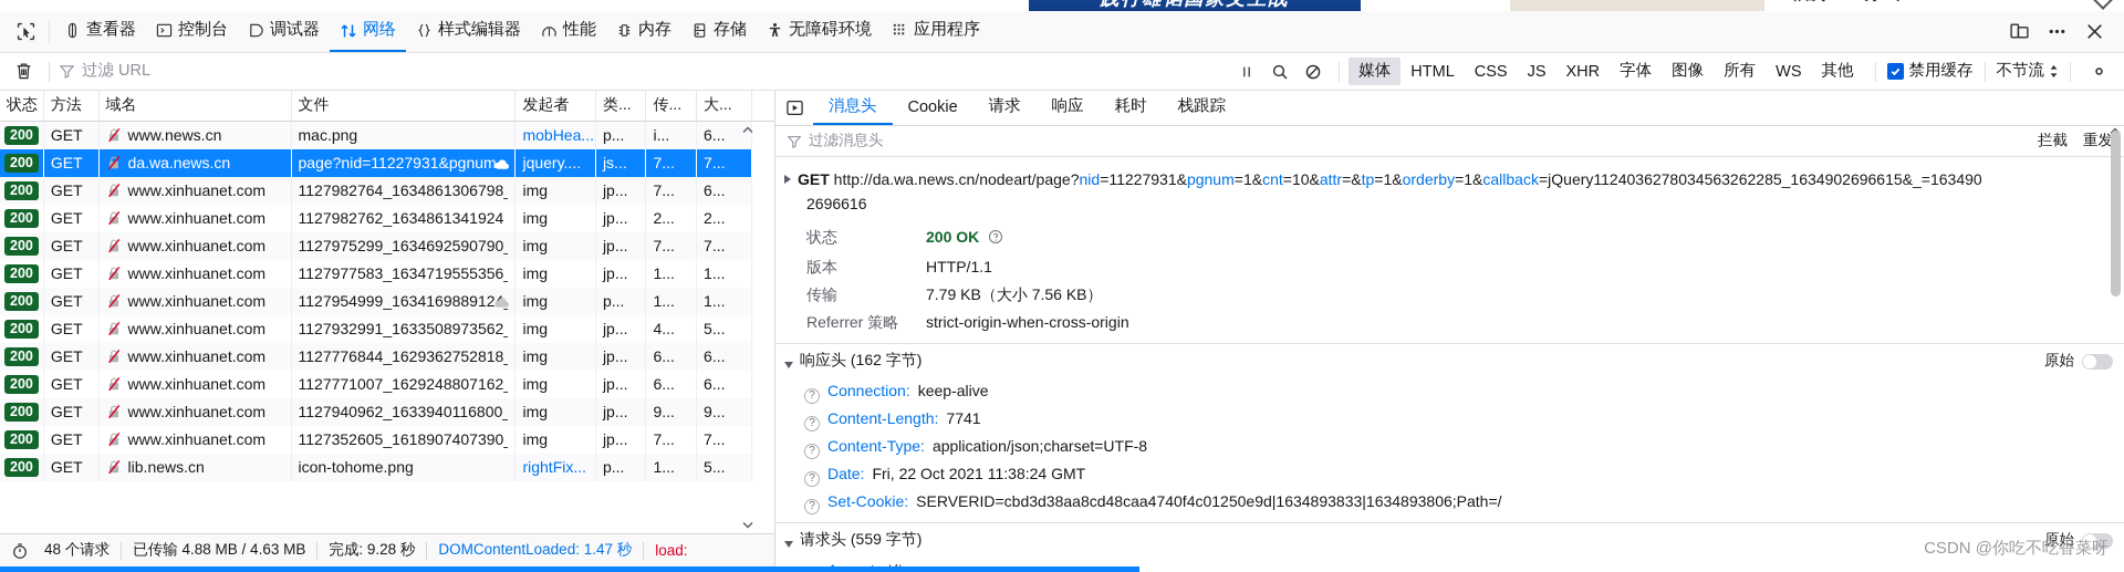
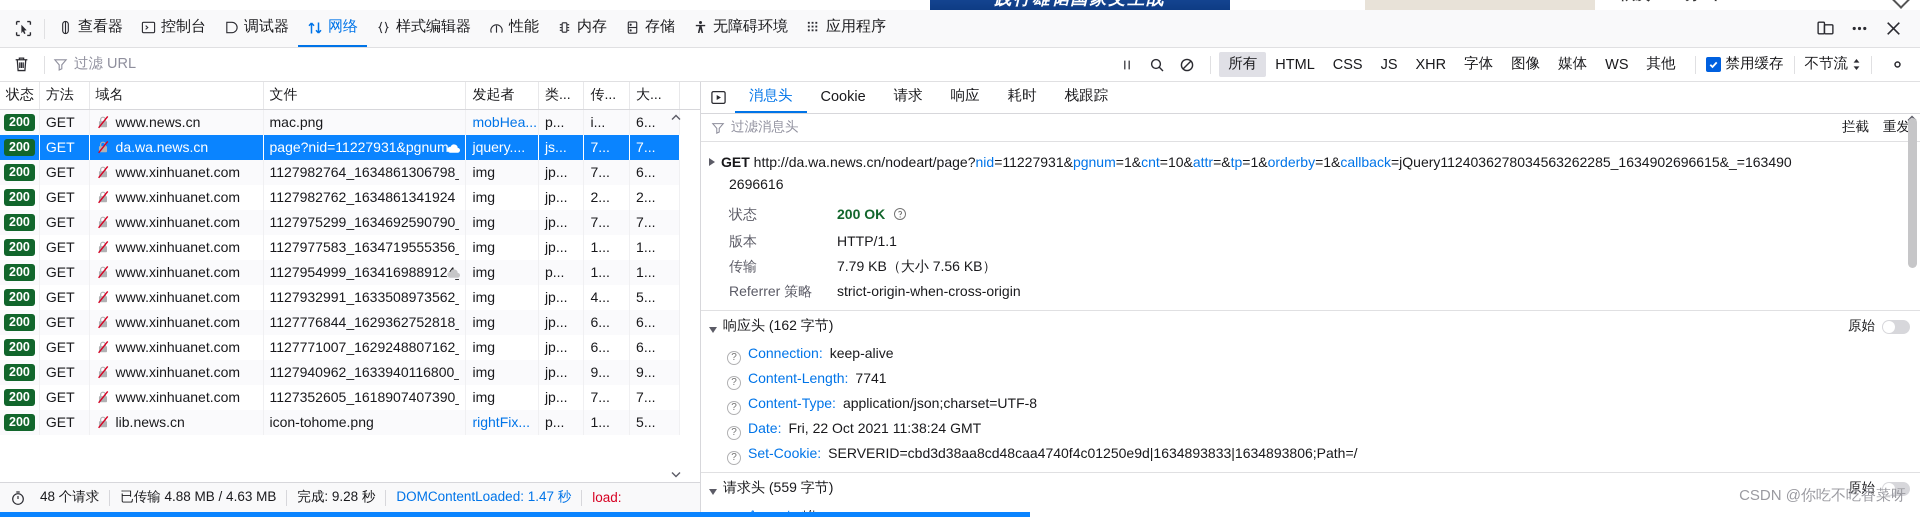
  查看器
  控制台
  调试器
  网络
  样式编辑器
  性能
  内存
  存储
  无障碍环境
  应用程序
  过滤 URL
- 媒体
+ 所有
  HTML
  CSS
  JS
  XHR
  字体
  图像
- 所有
+ 媒体
  WS
  其他
  禁用缓存
  不节流
  状态	方法	域名	文件	发起者	类...	传...	大...
  200	GET	www.news.cn	mac.png	mobHea...	p...	i...	6...
  200	GET	da.wa.news.cn	page?nid=11227931&pgnum	jquery....	js...	7...	7...
  200	GET	www.xinhuanet.com	1127982764_1634861306798_	img	jp...	7...	6...
  200	GET	www.xinhuanet.com	1127982762_1634861341924	img	jp...	2...	2...
  200	GET	www.xinhuanet.com	1127975299_1634692590790_	img	jp...	7...	7...
  200	GET	www.xinhuanet.com	1127977583_1634719555356_	img	jp...	1...	1...
  200	GET	www.xinhuanet.com	1127954999_163416988912_	img	p...	1...	1...
  200	GET	www.xinhuanet.com	1127932991_1633508973562_	img	jp...	4...	5...
  200	GET	www.xinhuanet.com	1127776844_1629362752818_	img	jp...	6...	6...
  200	GET	www.xinhuanet.com	1127771007_1629248807162_	img	jp...	6...	6...
  200	GET	www.xinhuanet.com	1127940962_1633940116800_	img	jp...	9...	9...
  200	GET	www.xinhuanet.com	1127352605_1618907407390_	img	jp...	7...	7...
  200	GET	lib.news.cn	icon-tohome.png	rightFix...	p...	1...	5...
  48 个请求
  已传输 4.88 MB / 4.63 MB
  完成: 9.28 秒
  DOMContentLoaded: 1.47 秒
  load:
  消息头
  Cookie
  请求
  响应
  耗时
  栈跟踪
  过滤消息头
  拦截
  重发
  GET http://da.wa.news.cn/nodeart/page?nid=11227931&pgnum=1&cnt=10&attr=&tp=1&orderby=1&callback=jQuery1124036278034563262285_1634902696615&_=163490
  2696616
  状态
  200 OK
  版本
  HTTP/1.1
  传输
  7.79 KB（大小 7.56 KB）
  Referrer 策略
  strict-origin-when-cross-origin
  响应头 (162 字节)
  原始
  ?
  Connection:
  keep-alive
  ?
  Content-Length:
  7741
  ?
  Content-Type:
  application/json;charset=UTF-8
  ?
  Date:
  Fri, 22 Oct 2021 11:38:24 GMT
  ?
  Set-Cookie:
  SERVERID=cbd3d38aa8cd48caa4740f4c01250e9d|1634893833|1634893806;Path=/
  请求头 (559 字节)
  原始
  CSDN @你吃不吃香菜呀
